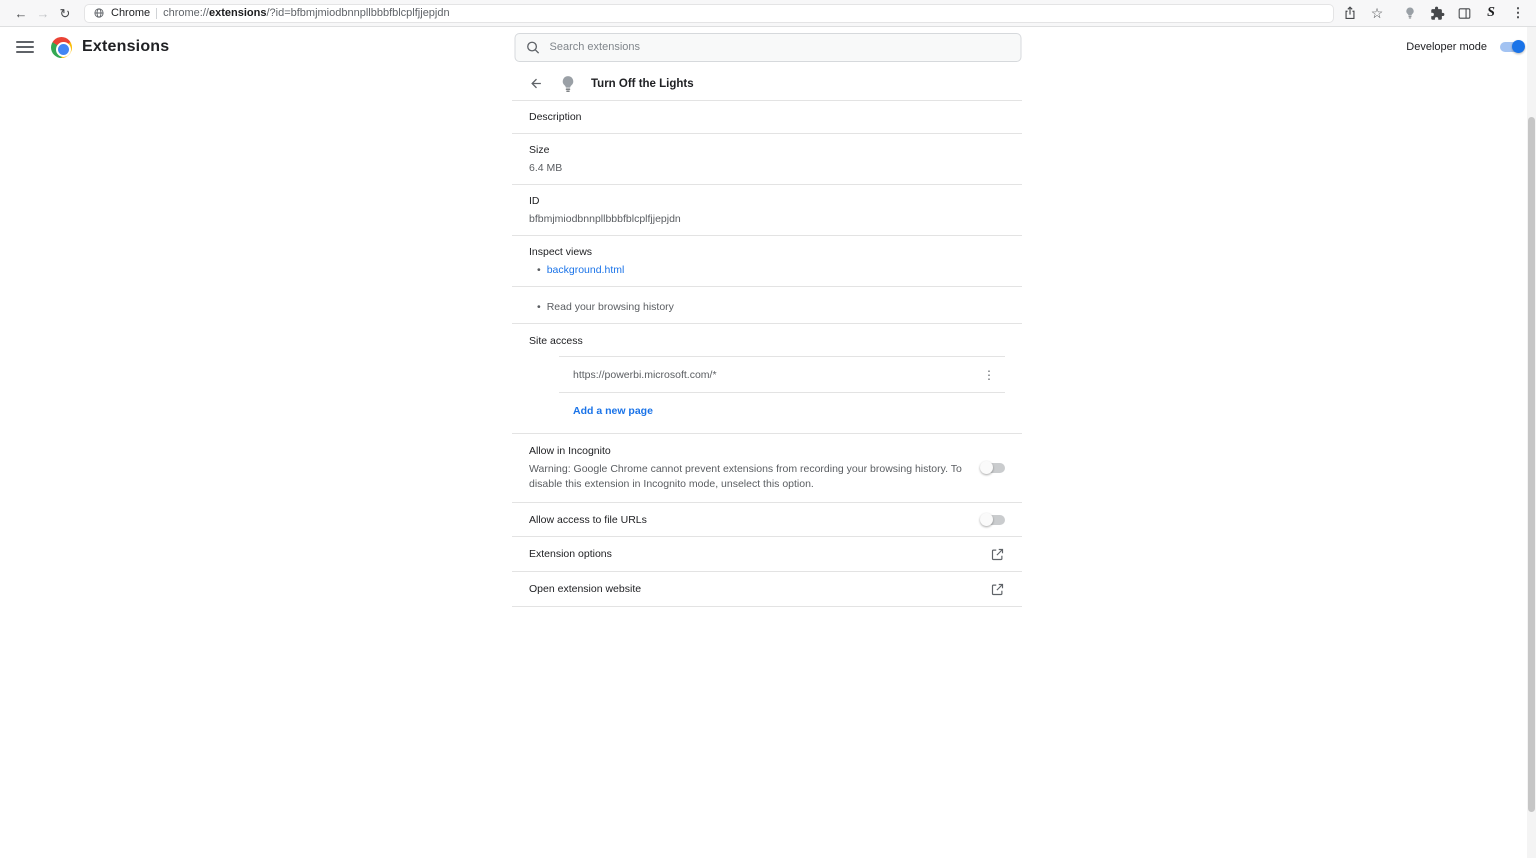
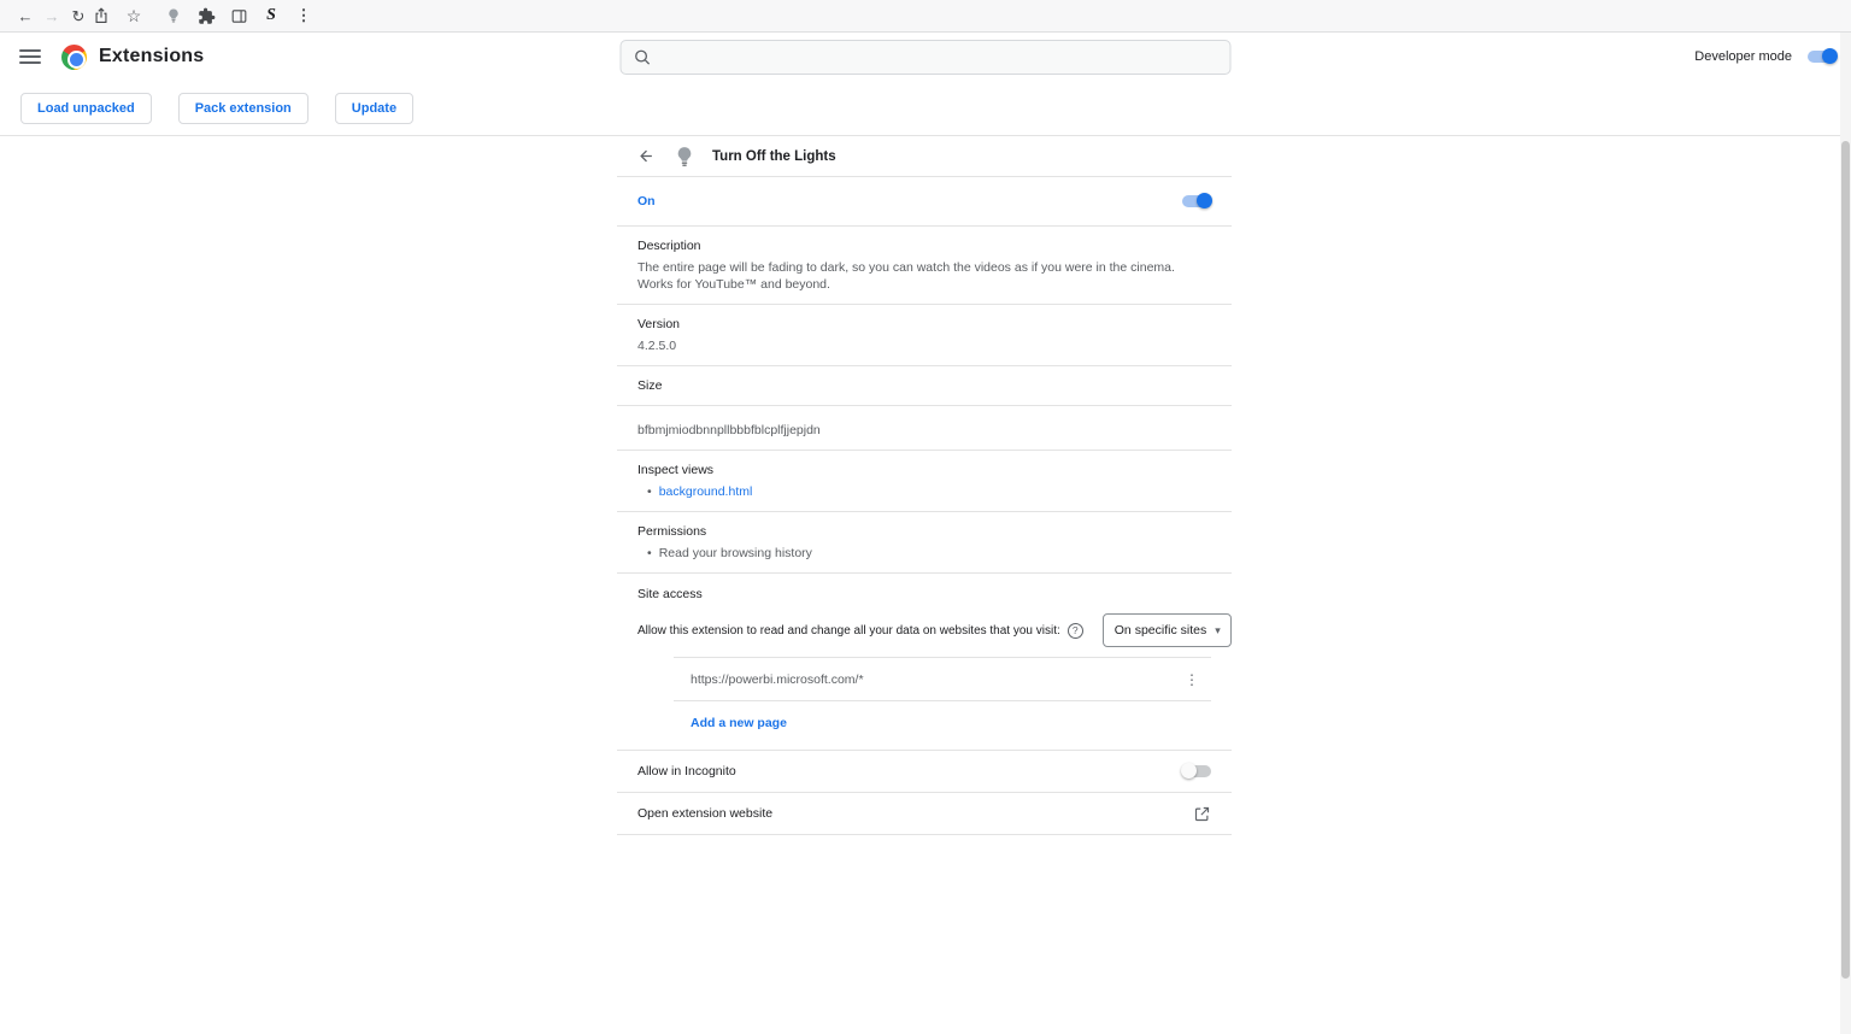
  ←
  →
  ↻
- Chrome
- chrome://extensions/?id=bfbmjmiodbnnpllbbbfblcplfjjepjdn
  ☆
  S
  ⋮
  Extensions
- Search extensions
  Developer mode
+ Load unpacked
+ Pack extension
+ Update
  Turn Off the Lights
+ On
  Description
+ The entire page will be fading to dark, so you can watch the videos as if you were in the cinema. Works for YouTube™ and beyond.
+ Version
+ 4.2.5.0
  Size
- 6.4 MB
- ID
  bfbmjmiodbnnpllbbbfblcplfjjepjdn
  Inspect views
  •
  background.html
+ Permissions
  •
  Read your browsing history
  Site access
+ Allow this extension to read and change all your data on websites that you visit:
+ ?
+ On specific sites
+ ▾
  https://powerbi.microsoft.com/*
  ⋮
  Add a new page
  Allow in Incognito
- Warning: Google Chrome cannot prevent extensions from recording your browsing history. To disable this extension in Incognito mode, unselect this option.
- Allow access to file URLs
- Extension options
  Open extension website
